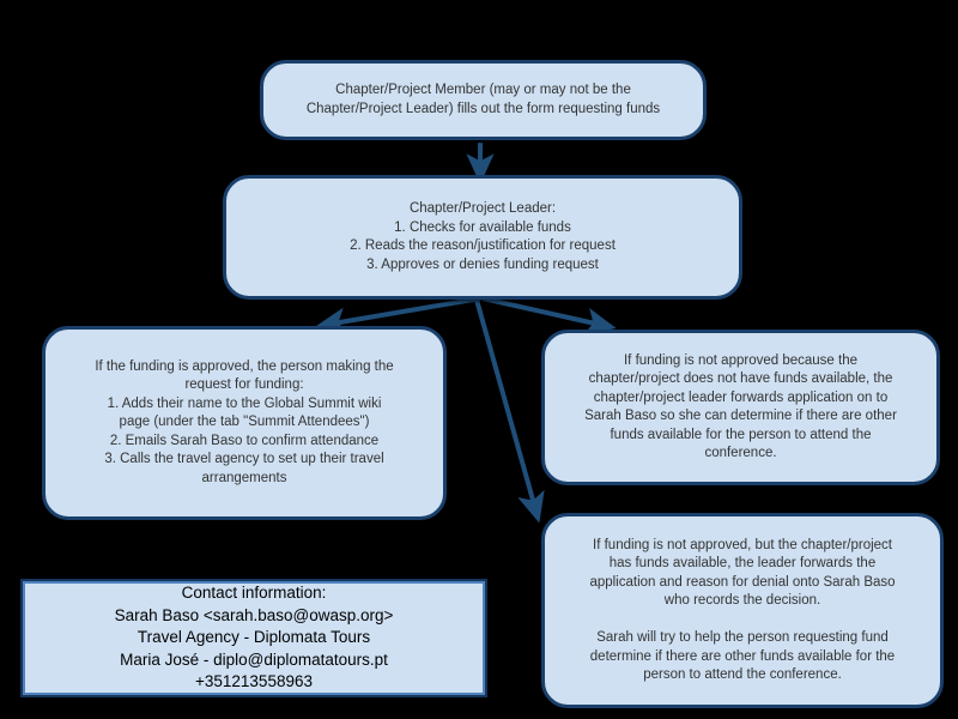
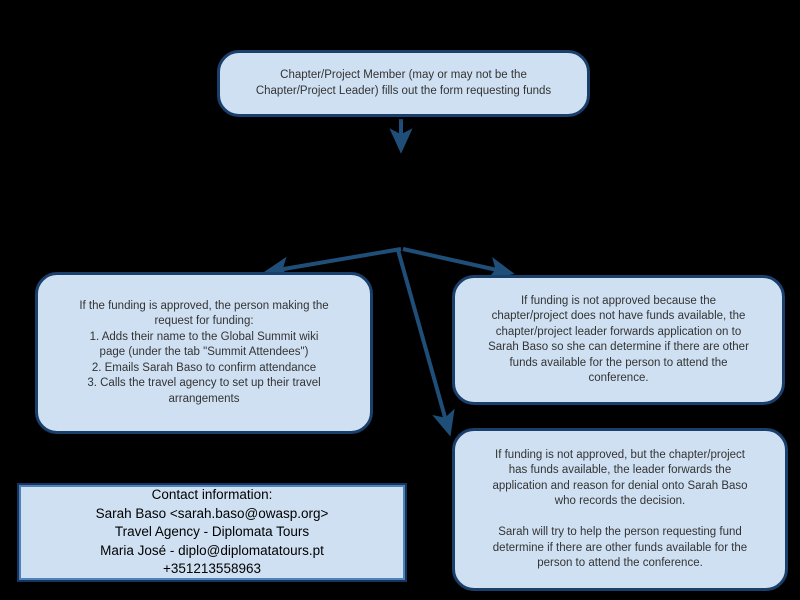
  Chapter/Project Member (may or may not be the
  Chapter/Project Leader) fills out the form requesting funds
- Chapter/Project Leader:
- 1. Checks for available funds
- 2. Reads the reason/justification for request
- 3. Approves or denies funding request
  If the funding is approved, the person making the
  request for funding:
  1. Adds their name to the Global Summit wiki
  page (under the tab "Summit Attendees")
  2. Emails Sarah Baso to confirm attendance
  3. Calls the travel agency to set up their travel
  arrangements
  If funding is not approved because the
  chapter/project does not have funds available, the
  chapter/project leader forwards application on to
  Sarah Baso so she can determine if there are other
  funds available for the person to attend the
  conference.
  If funding is not approved, but the chapter/project
  has funds available, the leader forwards the
  application and reason for denial onto Sarah Baso
  who records the decision.
  Sarah will try to help the person requesting fund
  determine if there are other funds available for the
  person to attend the conference.
  Contact information:
  Sarah Baso <sarah.baso@owasp.org>
  Travel Agency - Diplomata Tours
  Maria José - diplo@diplomatatours.pt
  +351213558963
